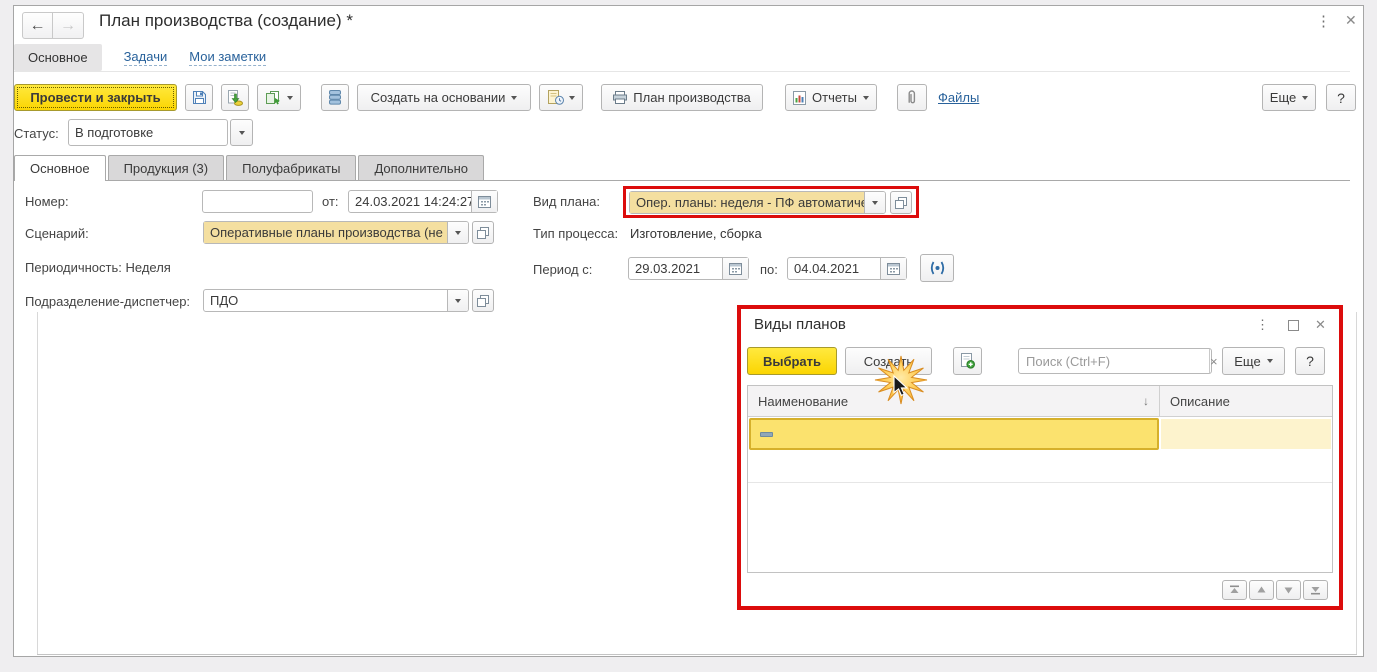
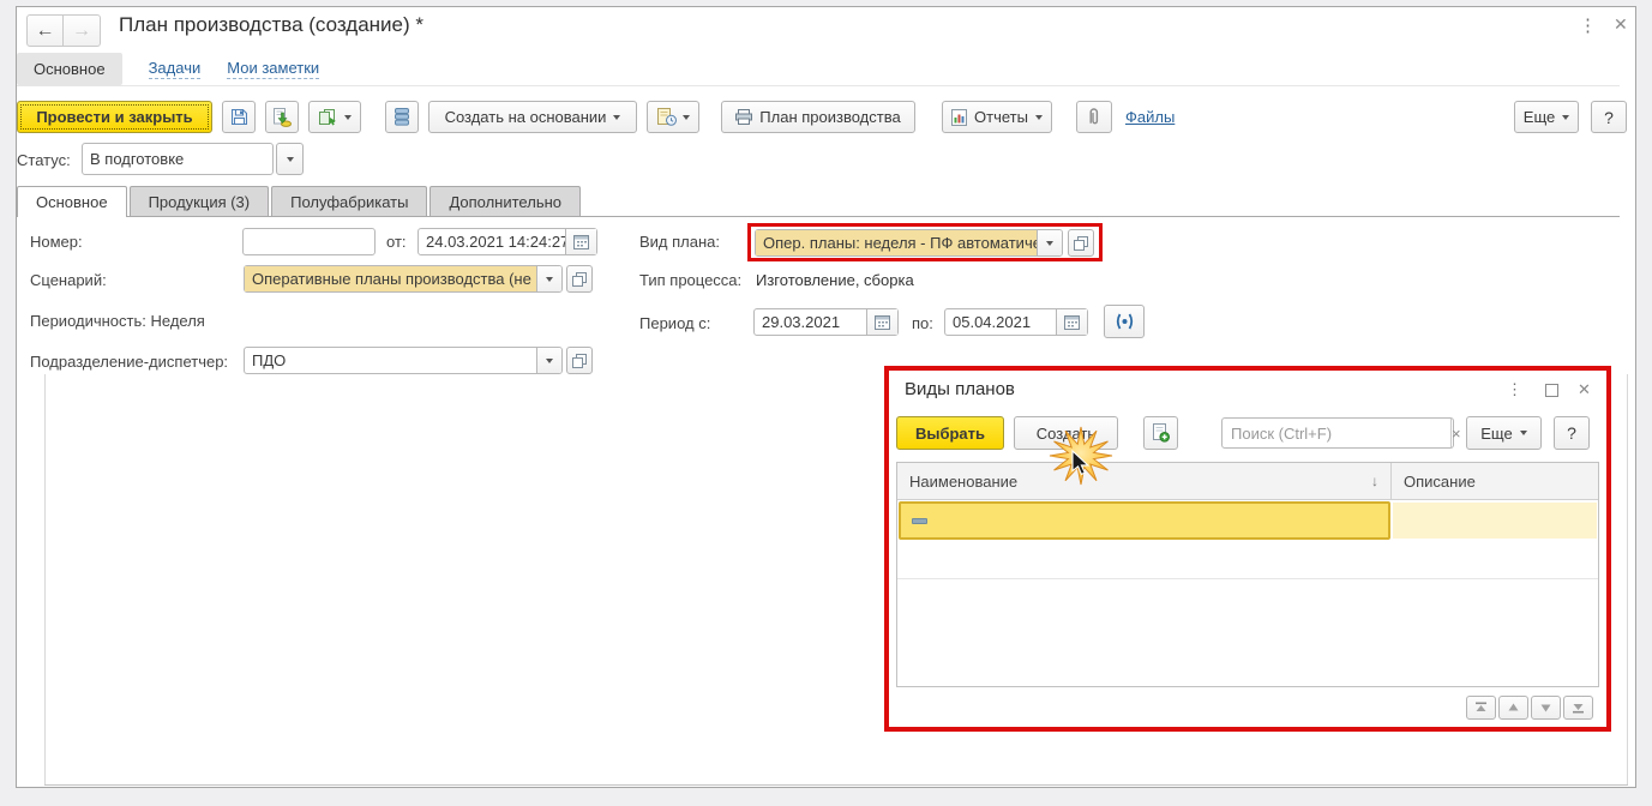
  ←
  →
  План производства (создание) *
  ⋮
  ✕
  Основное
  Задачи
  Мои заметки
  Провести и закрыть
  Создать на основании
  План производства
  Отчеты
  Файлы
  Еще
  ?
  Статус:
  В подготовке
  Основное
  Продукция (3)
  Полуфабрикаты
  Дополнительно
  Номер:
  от:
  24.03.2021 14:24:2
  Вид плана:
  Опер. планы: неделя - ПФ автоматич
  Сценарий:
  Оперативные планы производства (не
  Тип процесса:
  Изготовление, сборка
  Периодичность: Неделя
  Период с:
  29.03.2021
  по:
- 04.04.2021
+ 05.04.2021
  Подразделение-диспетчер:
  ПДО
  Виды планов
  ⋮
  ✕
  Выбрать
  Созать
  Поиск (Ctrl+F)
  ×
  Еще
  ?
  Наименование
  ↓
  Описание
